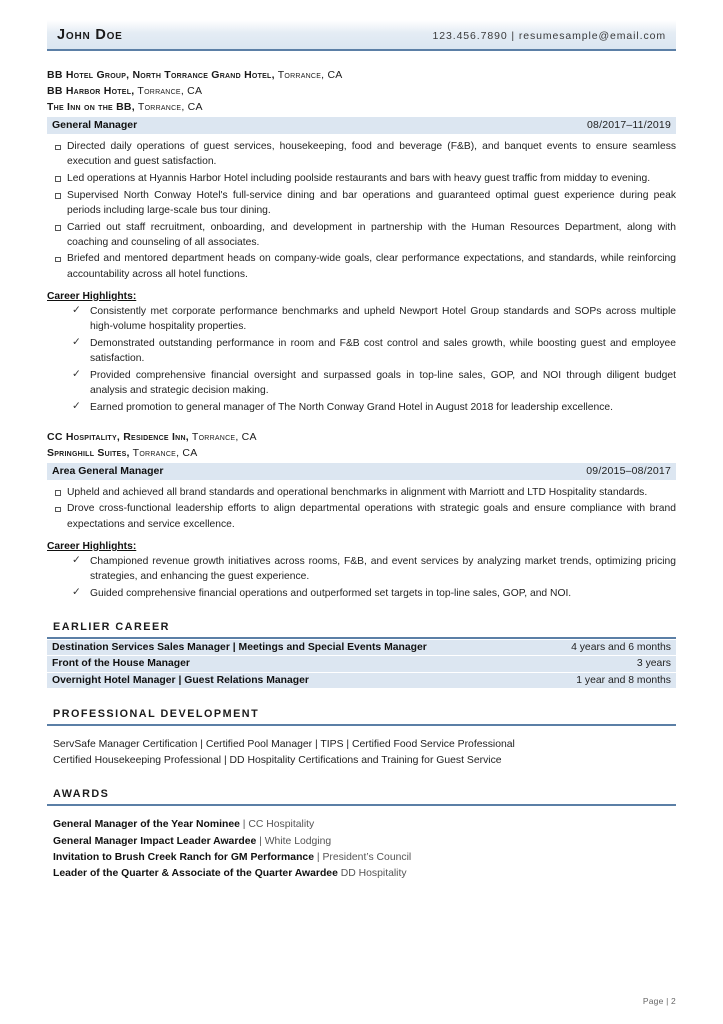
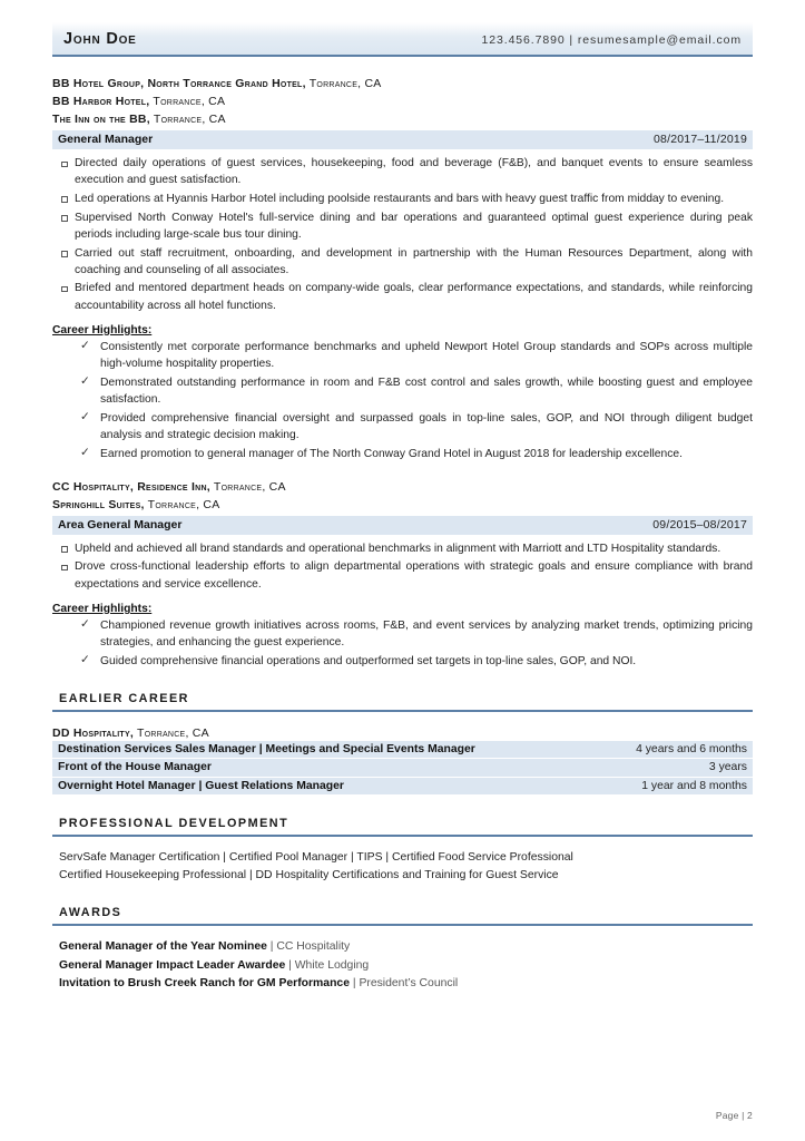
  John Doe
  123.456.7890 | resumesample@email.com
  BB Hotel Group, North Torrance Grand Hotel, Torrance, CA
  BB Harbor Hotel, Torrance, CA
  The Inn on the BB, Torrance, CA
  General Manager
  08/2017–11/2019
  Directed daily operations of guest services, housekeeping, food and beverage (F&B), and banquet events to ensure seamless execution and guest satisfaction.
  Led operations at Hyannis Harbor Hotel including poolside restaurants and bars with heavy guest traffic from midday to evening.
  Supervised North Conway Hotel's full-service dining and bar operations and guaranteed optimal guest experience during peak periods including large-scale bus tour dining.
  Carried out staff recruitment, onboarding, and development in partnership with the Human Resources Department, along with coaching and counseling of all associates.
  Briefed and mentored department heads on company-wide goals, clear performance expectations, and standards, while reinforcing accountability across all hotel functions.
  Career Highlights:
  Consistently met corporate performance benchmarks and upheld Newport Hotel Group standards and SOPs across multiple high-volume hospitality properties.
  Demonstrated outstanding performance in room and F&B cost control and sales growth, while boosting guest and employee satisfaction.
  Provided comprehensive financial oversight and surpassed goals in top-line sales, GOP, and NOI through diligent budget analysis and strategic decision making.
  Earned promotion to general manager of The North Conway Grand Hotel in August 2018 for leadership excellence.
  CC Hospitality, Residence Inn, Torrance, CA
  Springhill Suites, Torrance, CA
  Area General Manager
  09/2015–08/2017
  Upheld and achieved all brand standards and operational benchmarks in alignment with Marriott and LTD Hospitality standards.
  Drove cross-functional leadership efforts to align departmental operations with strategic goals and ensure compliance with brand expectations and service excellence.
  Career Highlights:
  Championed revenue growth initiatives across rooms, F&B, and event services by analyzing market trends, optimizing pricing strategies, and enhancing the guest experience.
  Guided comprehensive financial operations and outperformed set targets in top-line sales, GOP, and NOI.
  EARLIER CAREER
+ DD Hospitality, Torrance, CA
  Destination Services Sales Manager | Meetings and Special Events Manager
  4 years and 6 months
  Front of the House Manager
  3 years
  Overnight Hotel Manager | Guest Relations Manager
  1 year and 8 months
  PROFESSIONAL DEVELOPMENT
  ServSafe Manager Certification | Certified Pool Manager | TIPS | Certified Food Service Professional
  Certified Housekeeping Professional | DD Hospitality Certifications and Training for Guest Service
  AWARDS
  General Manager of the Year Nominee | CC Hospitality
  General Manager Impact Leader Awardee | White Lodging
  Invitation to Brush Creek Ranch for GM Performance | President’s Council
- Leader of the Quarter & Associate of the Quarter Awardee DD Hospitality
  Page | 2
